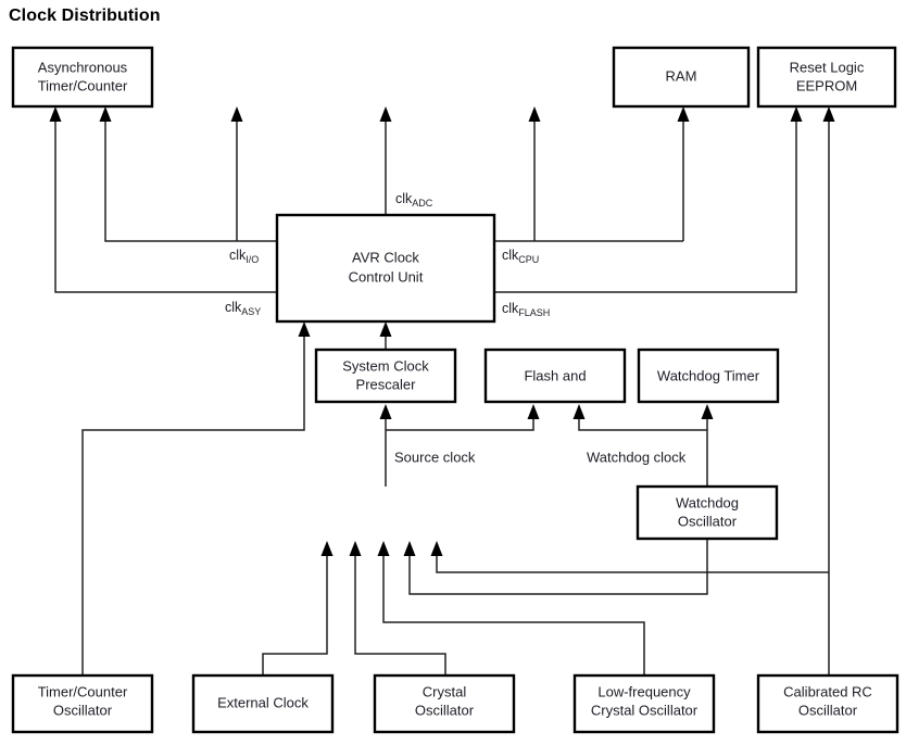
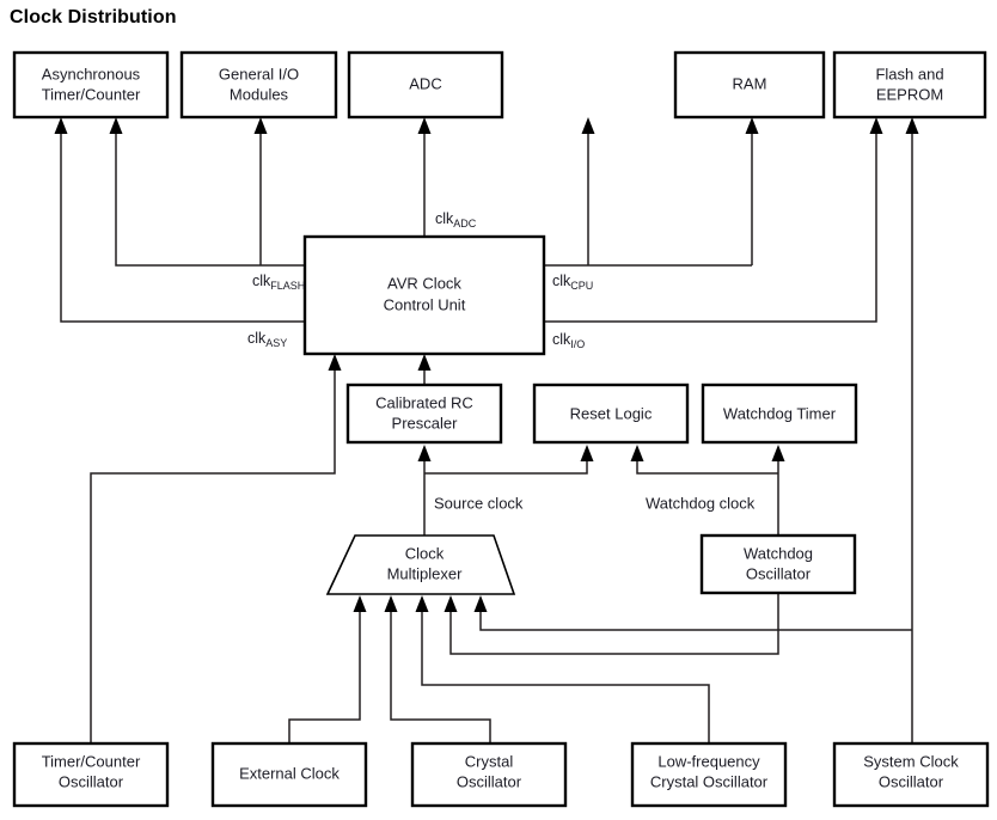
  Clock Distribution
  Asynchronous
  Timer/Counter
+ General I/O
+ Modules
+ ADC
  RAM
- Reset Logic
+ Flash and
  EEPROM
  AVR Clock
  Control Unit
- System Clock
+ Calibrated RC
  Prescaler
- Flash and
+ Reset Logic
  Watchdog Timer
  Watchdog
  Oscillator
+ Clock
+ Multiplexer
  Timer/Counter
  Oscillator
  External Clock
  Crystal
  Oscillator
  Low-frequency
  Crystal Oscillator
- Calibrated RC
+ System Clock
  Oscillator
  Source clock
  Watchdog clock
  clkADC
- clkI/O
+ clkFLASH
  clkCPU
  clkASY
- clkFLASH
+ clkI/O
